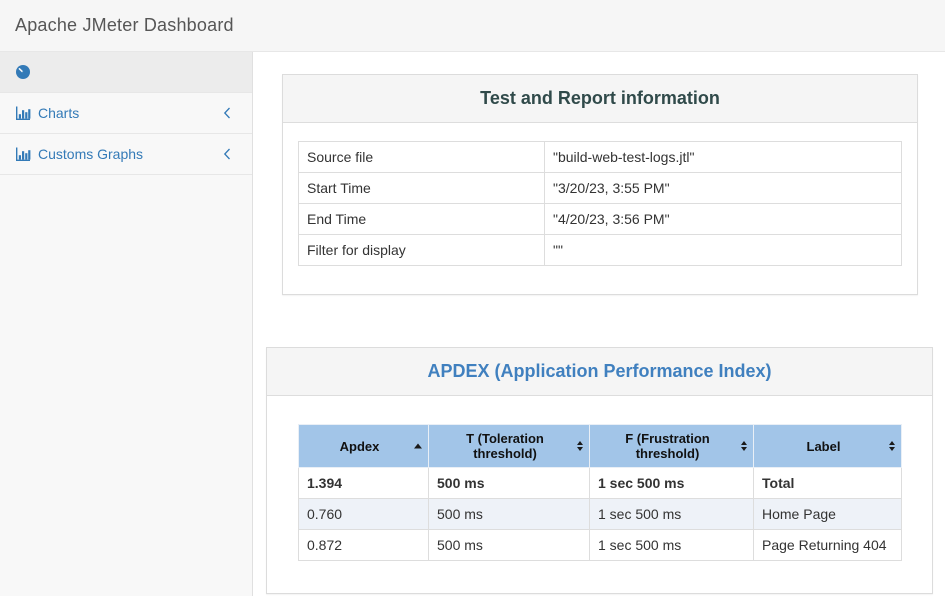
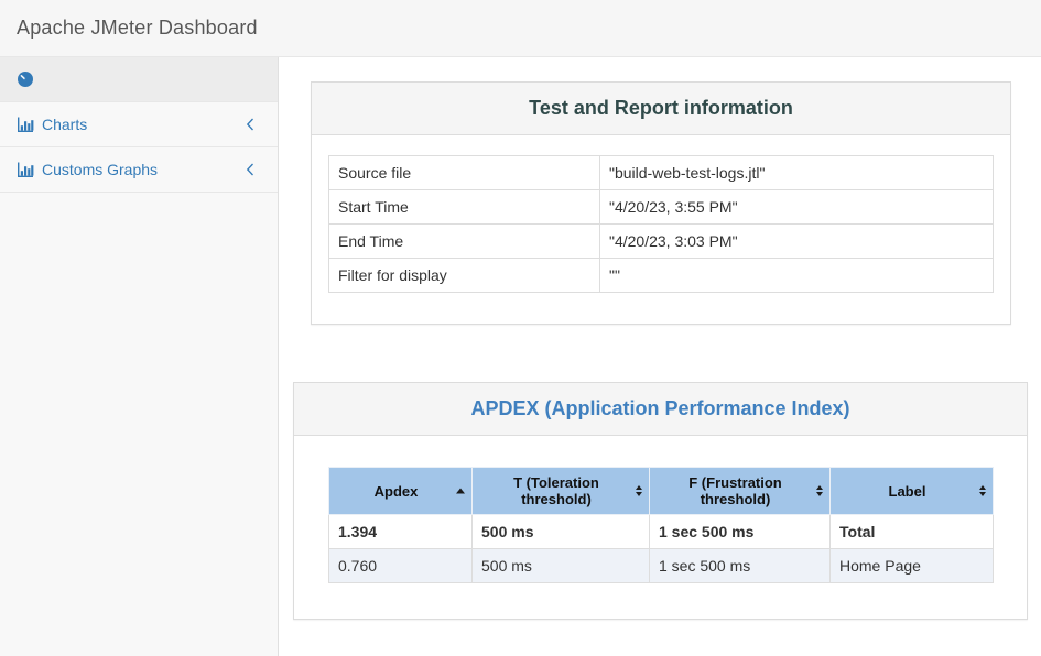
  Apache JMeter Dashboard
  Charts
  Customs Graphs
  Test and Report information
  Source file	"build-web-test-logs.jtl"
- Start Time	"3/20/23, 3:55 PM"
+ Start Time	"4/20/23, 3:55 PM"
- End Time	"4/20/23, 3:56 PM"
+ End Time	"4/20/23, 3:03 PM"
  Filter for display	""
  APDEX (Application Performance Index)
  Apdex	T (Toleration threshold)	F (Frustration threshold)	Label
  1.394	500 ms	1 sec 500 ms	Total
  0.760	500 ms	1 sec 500 ms	Home Page
- 0.872	500 ms	1 sec 500 ms	Page Returning 404
